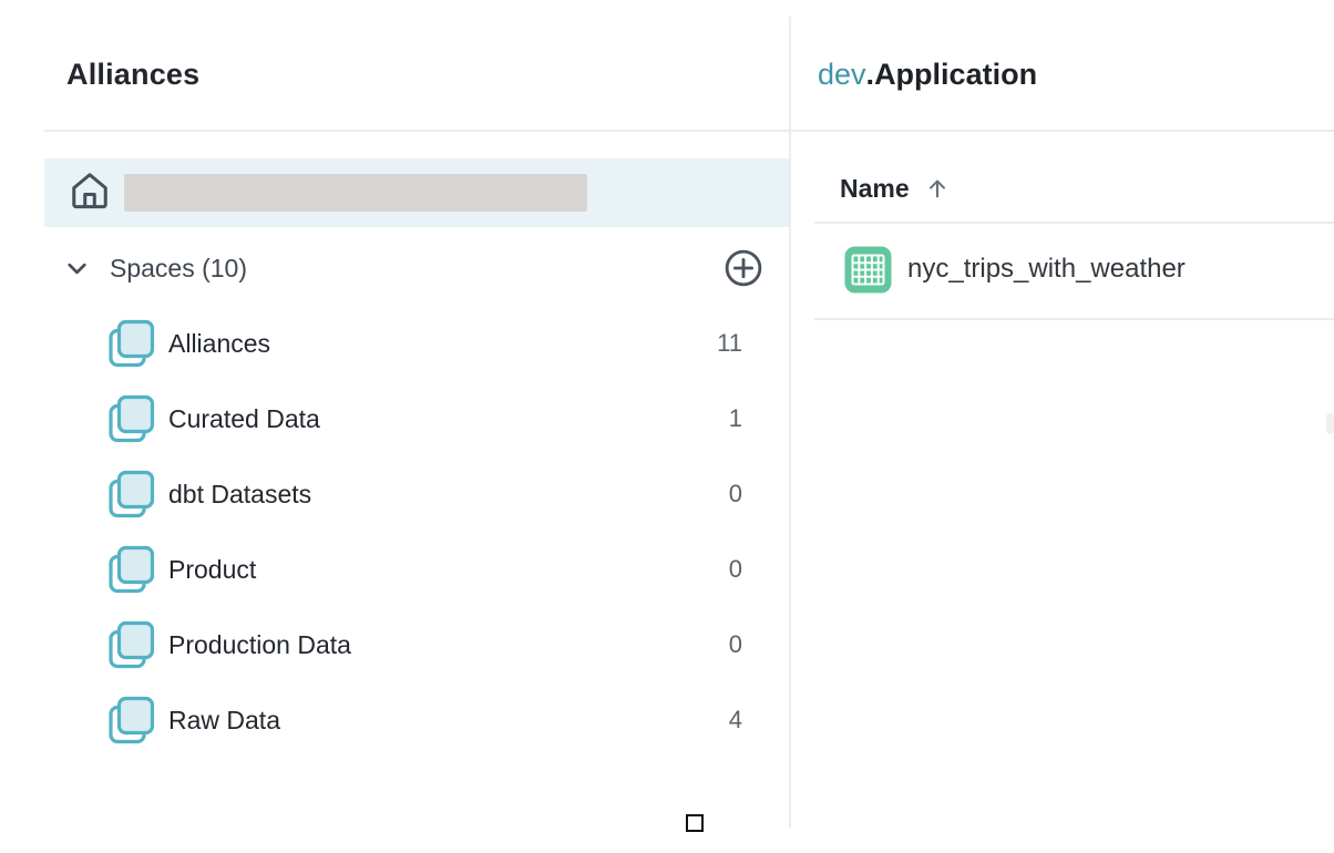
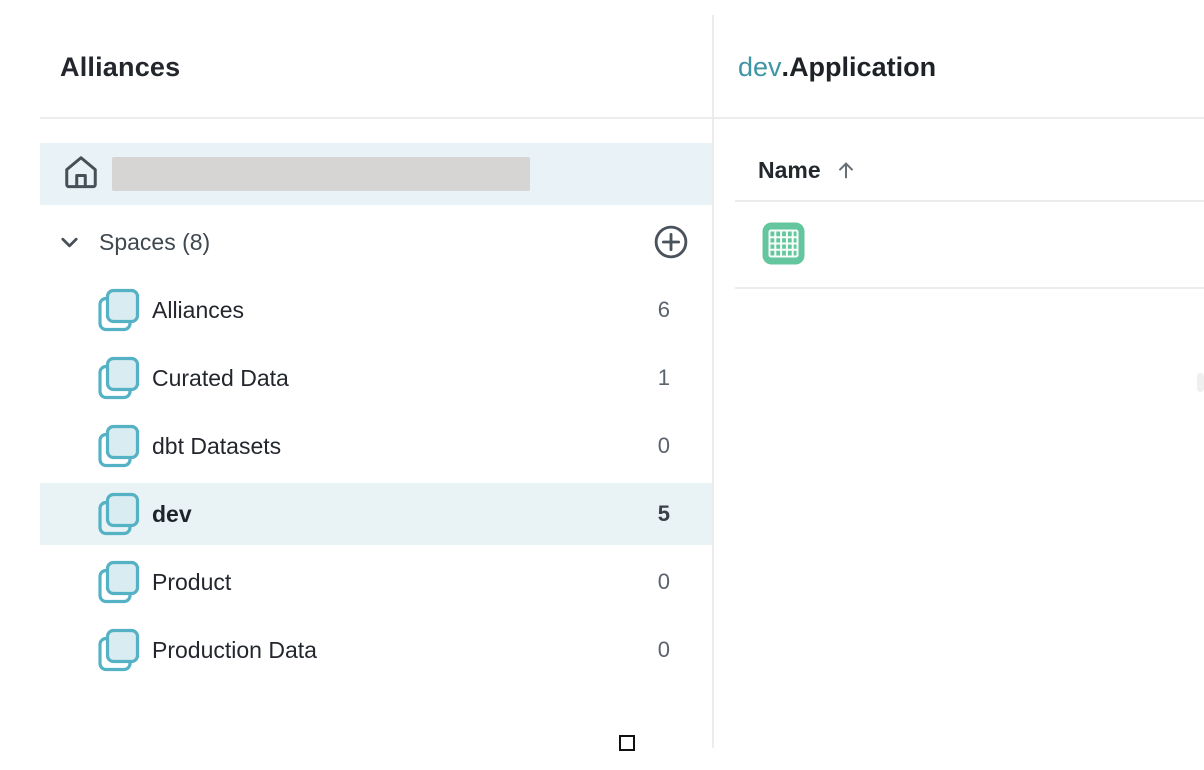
  Alliances
- Spaces (10)
+ Spaces (8)
  Alliances
- 11
+ 6
  Curated Data
  1
  dbt Datasets
  0
+ dev
+ 5
  Product
  0
  Production Data
  0
- Raw Data
- 4
  dev.Application
  Name
- nyc_trips_with_weather
